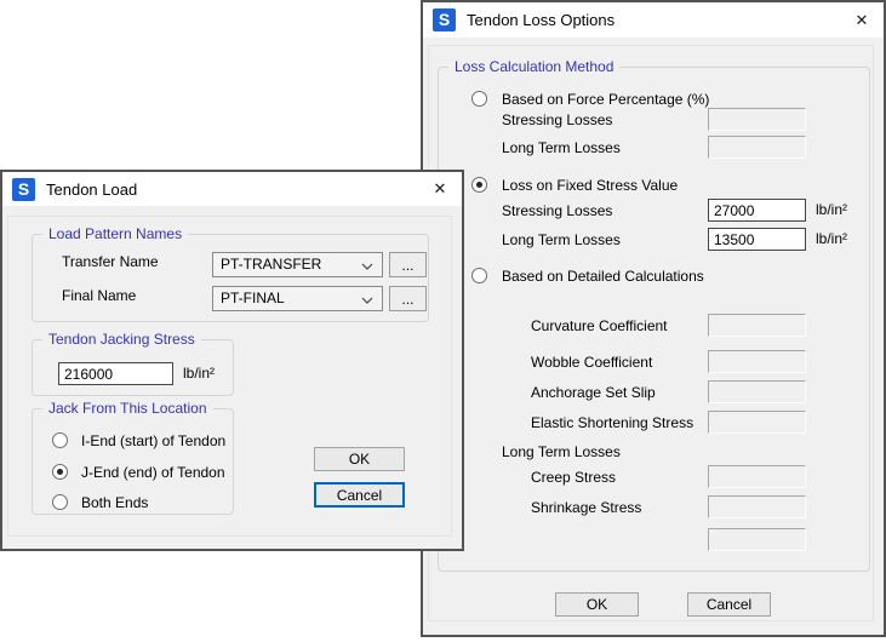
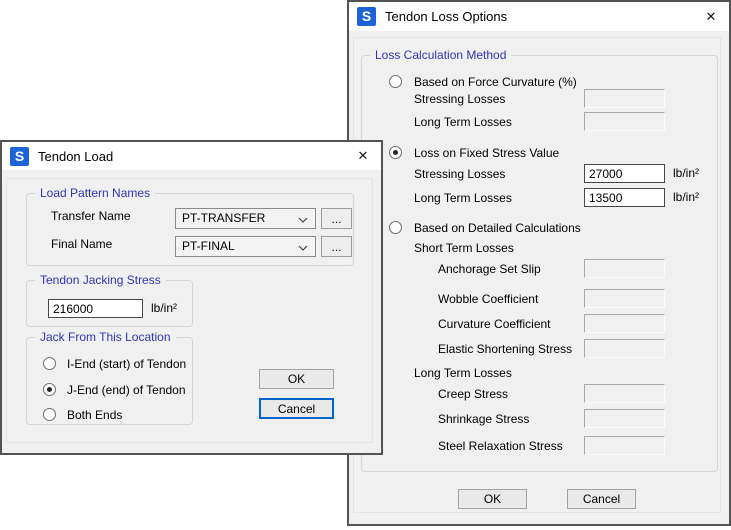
  S
  Tendon Loss Options
  ✕
  Loss Calculation Method
- Based on Force Percentage (%)
+ Based on Force Curvature (%)
  Stressing Losses
  Long Term Losses
  Loss on Fixed Stress Value
  Stressing Losses
  27000
  lb/in²
  Long Term Losses
  13500
  lb/in²
  Based on Detailed Calculations
+ Short Term Losses
- Curvature Coefficient
+ Anchorage Set Slip
  Wobble Coefficient
- Anchorage Set Slip
+ Curvature Coefficient
  Elastic Shortening Stress
  Long Term Losses
  Creep Stress
  Shrinkage Stress
+ Steel Relaxation Stress
  OK
  Cancel
  S
  Tendon Load
  ✕
  Load Pattern Names
  Transfer Name
  PT-TRANSFER
  ...
  Final Name
  PT-FINAL
  ...
  Tendon Jacking Stress
  216000
  lb/in²
  Jack From This Location
  I-End (start) of Tendon
  J-End (end) of Tendon
  Both Ends
  OK
  Cancel
